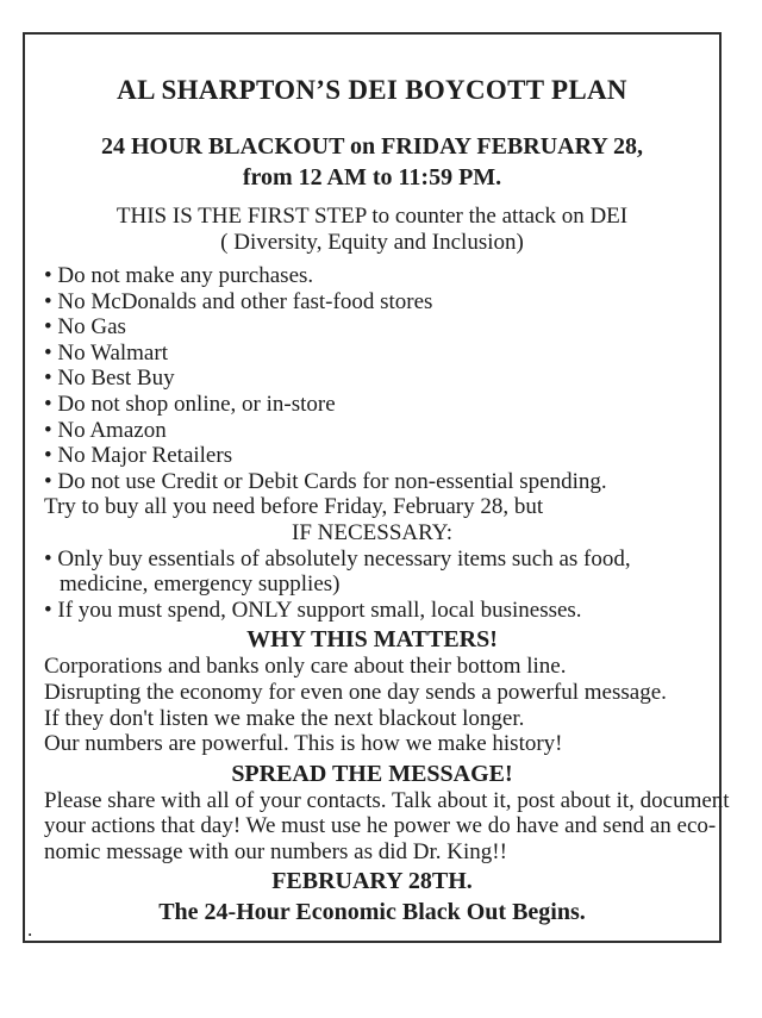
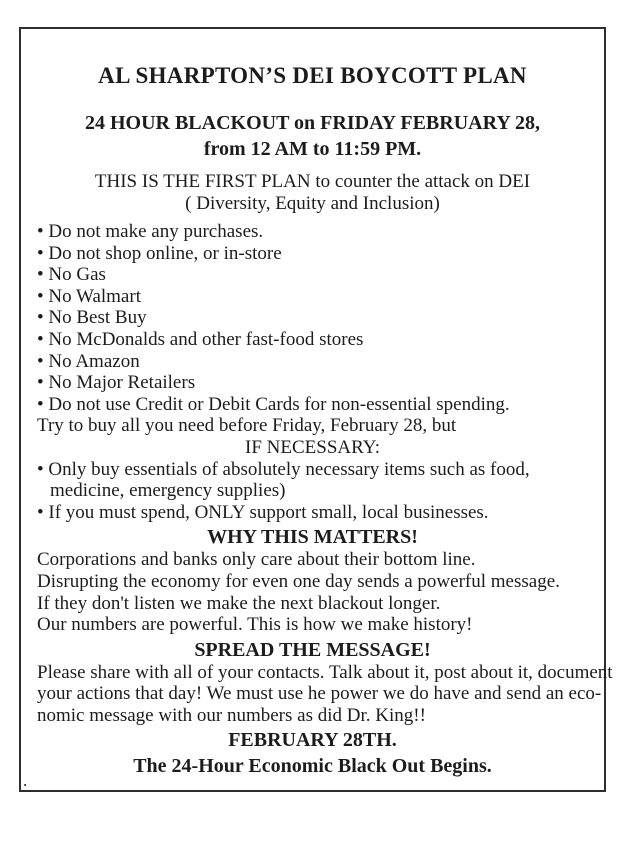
  AL SHARPTON’S DEI BOYCOTT PLAN
  24 HOUR BLACKOUT on FRIDAY FEBRUARY 28,
  from 12 AM to 11:59 PM.
- THIS IS THE FIRST STEP to counter the attack on DEI
+ THIS IS THE FIRST PLAN to counter the attack on DEI
  ( Diversity, Equity and Inclusion)
  • Do not make any purchases.
- • No McDonalds and other fast-food stores
+ • Do not shop online, or in-store
  • No Gas
  • No Walmart
  • No Best Buy
- • Do not shop online, or in-store
+ • No McDonalds and other fast-food stores
  • No Amazon
  • No Major Retailers
  • Do not use Credit or Debit Cards for non-essential spending.
  Try to buy all you need before Friday, February 28, but
  IF NECESSARY:
  • Only buy essentials of absolutely necessary items such as food,
  medicine, emergency supplies)
  • If you must spend, ONLY support small, local businesses.
  WHY THIS MATTERS!
  Corporations and banks only care about their bottom line.
  Disrupting the economy for even one day sends a powerful message.
  If they don't listen we make the next blackout longer.
  Our numbers are powerful. This is how we make history!
  SPREAD THE MESSAGE!
  Please share with all of your contacts. Talk about it, post about it, document
  your actions that day! We must use he power we do have and send an eco-
  nomic message with our numbers as did Dr. King!!
  FEBRUARY 28TH.
  The 24-Hour Economic Black Out Begins.
  .
